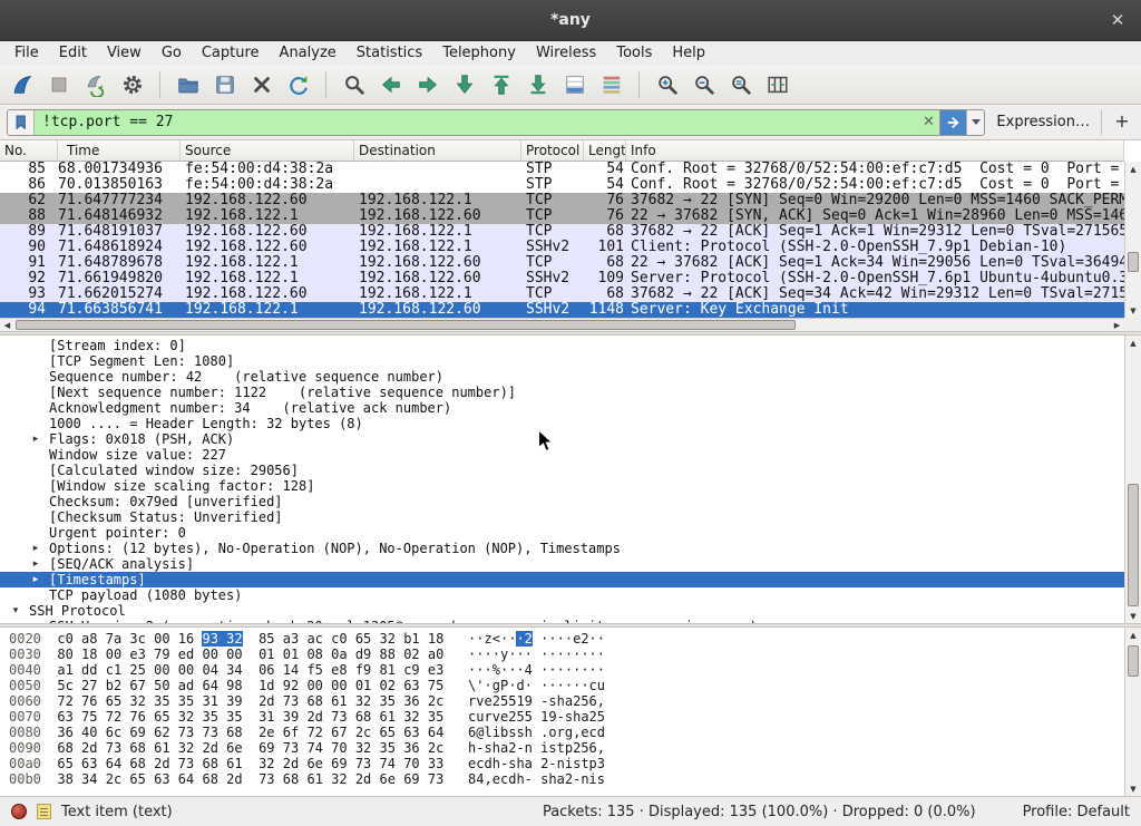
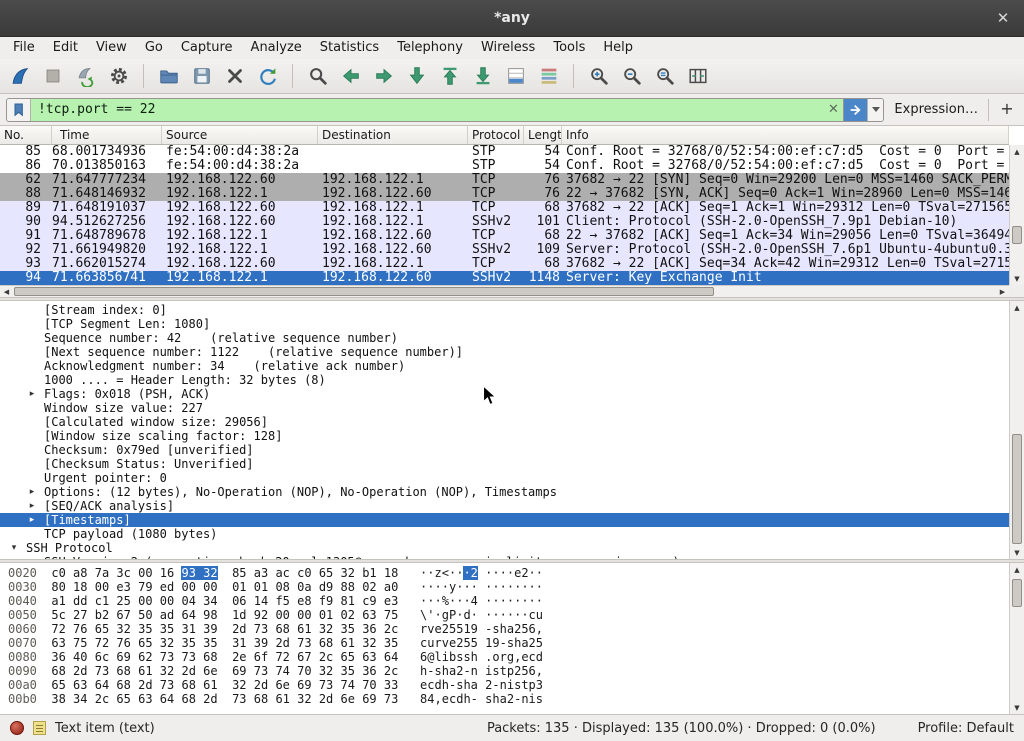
  *any
  ✕
  File
  Edit
  View
  Go
  Capture
  Analyze
  Statistics
  Telephony
  Wireless
  Tools
  Help
- !tcp.port == 27
+ !tcp.port == 22
  ✕
  Expression…
  +
  No.
  Time
  Source
  Destination
  Protocol
  Lengt
  Info
  85
  68.001734936
  fe:54:00:d4:38:2a
  STP
  54
  Conf. Root = 32768/0/52:54:00:ef:c7:d5 Cost = 0 Port =
  86
  70.013850163
  fe:54:00:d4:38:2a
  STP
  54
  Conf. Root = 32768/0/52:54:00:ef:c7:d5 Cost = 0 Port =
  62
  71.647777234
  192.168.122.60
  192.168.122.1
  TCP
  76
  37682 → 22 [SYN] Seq=0 Win=29200 Len=0 MSS=1460 SACK_PER
  88
  71.648146932
  192.168.122.1
  192.168.122.60
  TCP
  76
  22 → 37682 [SYN, ACK] Seq=0 Ack=1 Win=28960 Len=0 MSS=14
  89
  71.648191037
  192.168.122.60
  192.168.122.1
  TCP
  68
  37682 → 22 [ACK] Seq=1 Ack=1 Win=29312 Len=0 TSval=27156
  90
- 71.648618924
+ 94.512627256
  192.168.122.60
  192.168.122.1
  SSHv2
  101
  Client: Protocol (SSH-2.0-OpenSSH_7.9p1 Debian-10)
  91
  71.648789678
  192.168.122.1
  192.168.122.60
  TCP
  68
  22 → 37682 [ACK] Seq=1 Ack=34 Win=29056 Len=0 TSval=3649
  92
  71.661949820
  192.168.122.1
  192.168.122.60
  SSHv2
  109
  Server: Protocol (SSH-2.0-OpenSSH_7.6p1 Ubuntu-4ubuntu0.
  93
  71.662015274
  192.168.122.60
  192.168.122.1
  TCP
  68
  37682 → 22 [ACK] Seq=34 Ack=42 Win=29312 Len=0 TSval=271
  94
  71.663856741
  192.168.122.1
  192.168.122.60
  SSHv2
  1148
  Server: Key Exchange Init
  ▲
  ▼
  ◀
  ▶
  [Stream index: 0]
  [TCP Segment Len: 1080]
  Sequence number: 42 (relative sequence number)
  [Next sequence number: 1122 (relative sequence number)]
  Acknowledgment number: 34 (relative ack number)
  1000 .... = Header Length: 32 bytes (8)
  ▸
  Flags: 0x018 (PSH, ACK)
  Window size value: 227
  [Calculated window size: 29056]
  [Window size scaling factor: 128]
  Checksum: 0x79ed [unverified]
  [Checksum Status: Unverified]
  Urgent pointer: 0
  ▸
  Options: (12 bytes), No-Operation (NOP), No-Operation (NOP), Timestamps
  ▸
  [SEQ/ACK analysis]
  ▸
  [Timestamps]
  TCP payload (1080 bytes)
  ▾
  SSH Protocol
  ▲
  ▼
  0020 c0 a8 7a 3c 00 16 93 32 85 a3 ac c0 65 32 b1 18 ··z<···2 ····e2··
  0030 80 18 00 e3 79 ed 00 00 01 01 08 0a d9 88 02 a0 ····y··· ········
  0040 a1 dd c1 25 00 00 04 34 06 14 f5 e8 f9 81 c9 e3 ···%···4 ········
  0050 5c 27 b2 67 50 ad 64 98 1d 92 00 00 01 02 63 75 \'·gP·d· ······cu
  0060 72 76 65 32 35 35 31 39 2d 73 68 61 32 35 36 2c rve25519 -sha256,
  0070 63 75 72 76 65 32 35 35 31 39 2d 73 68 61 32 35 curve255 19-sha25
  0080 36 40 6c 69 62 73 73 68 2e 6f 72 67 2c 65 63 64 6@libssh .org,ecd
  0090 68 2d 73 68 61 32 2d 6e 69 73 74 70 32 35 36 2c h-sha2-n istp256,
  00a0 65 63 64 68 2d 73 68 61 32 2d 6e 69 73 74 70 33 ecdh-sha 2-nistp3
  00b0 38 34 2c 65 63 64 68 2d 73 68 61 32 2d 6e 69 73 84,ecdh- sha2-nis
  ▲
  ▼
  Text item (text)
  Packets: 135 · Displayed: 135 (100.0%) · Dropped: 0 (0.0%)
  Profile: Default
